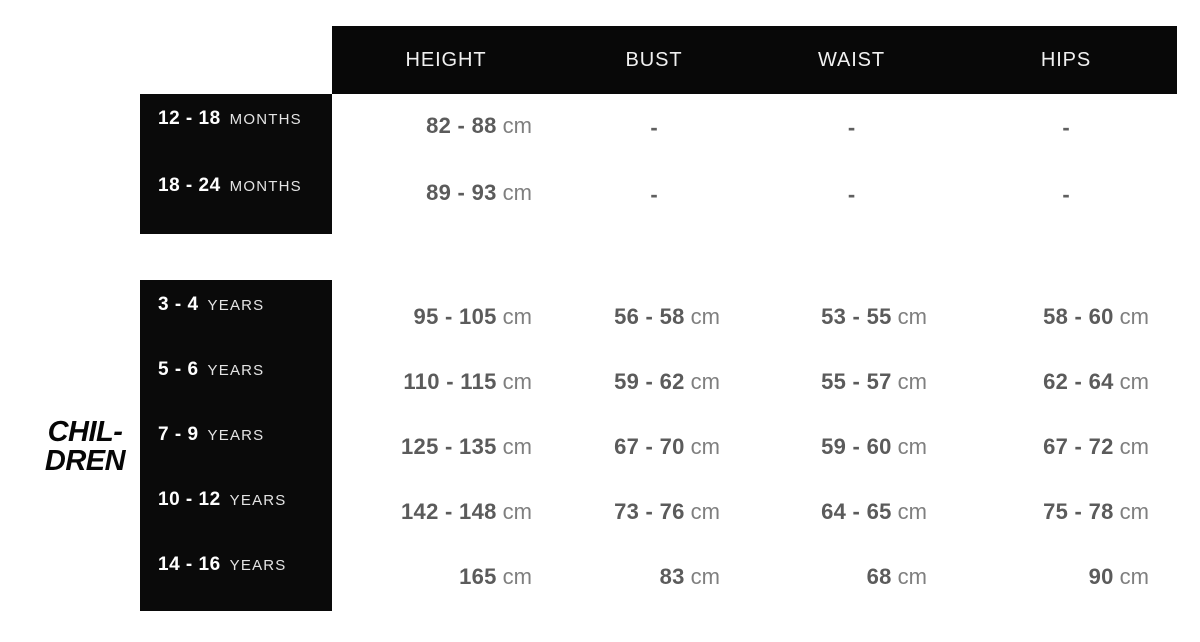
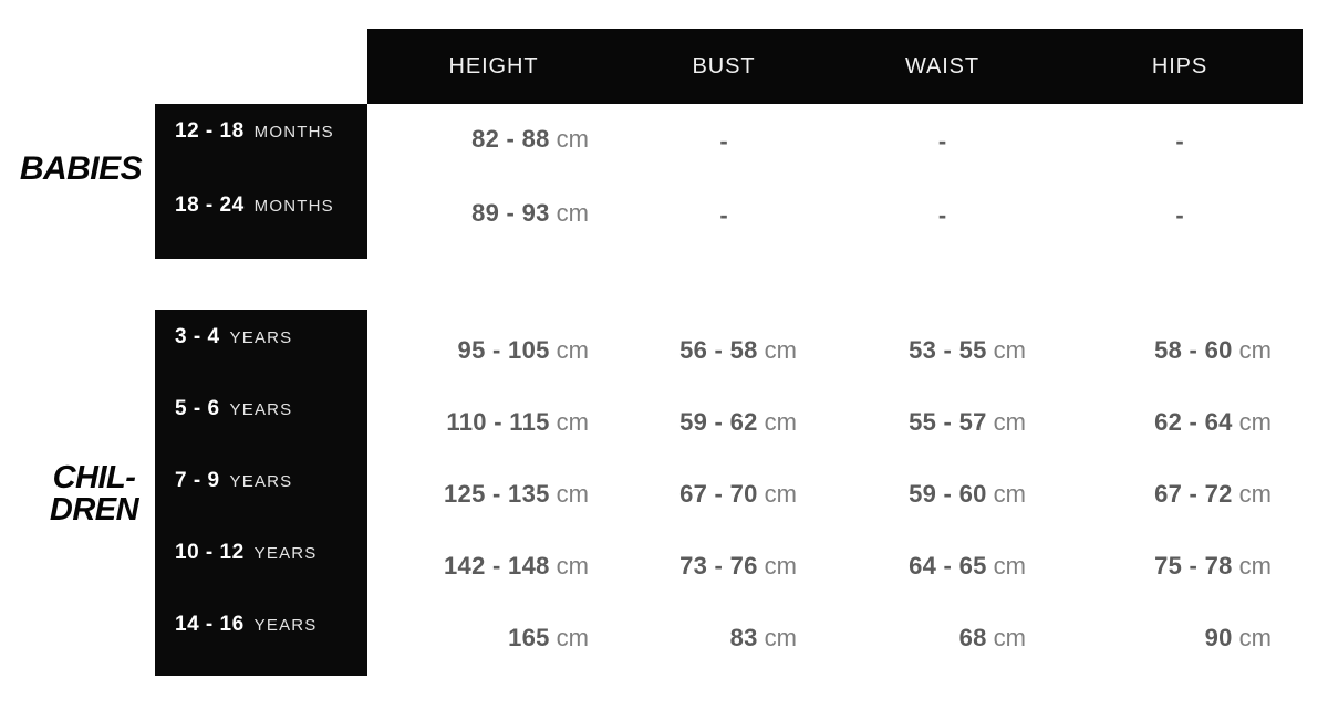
  HEIGHT
  BUST
  WAIST
  HIPS
+ BABIES
  CHIL-
  DREN
  12 - 18
  MONTHS
  82 - 88
  cm
  -
  -
  -
  18 - 24
  MONTHS
  89 - 93
  cm
  -
  -
  -
  3 - 4
  YEARS
  95 - 105
  cm
  56 - 58
  cm
  53 - 55
  cm
  58 - 60
  cm
  5 - 6
  YEARS
  110 - 115
  cm
  59 - 62
  cm
  55 - 57
  cm
  62 - 64
  cm
  7 - 9
  YEARS
  125 - 135
  cm
  67 - 70
  cm
  59 - 60
  cm
  67 - 72
  cm
  10 - 12
  YEARS
  142 - 148
  cm
  73 - 76
  cm
  64 - 65
  cm
  75 - 78
  cm
  14 - 16
  YEARS
  165
  cm
  83
  cm
  68
  cm
  90
  cm
